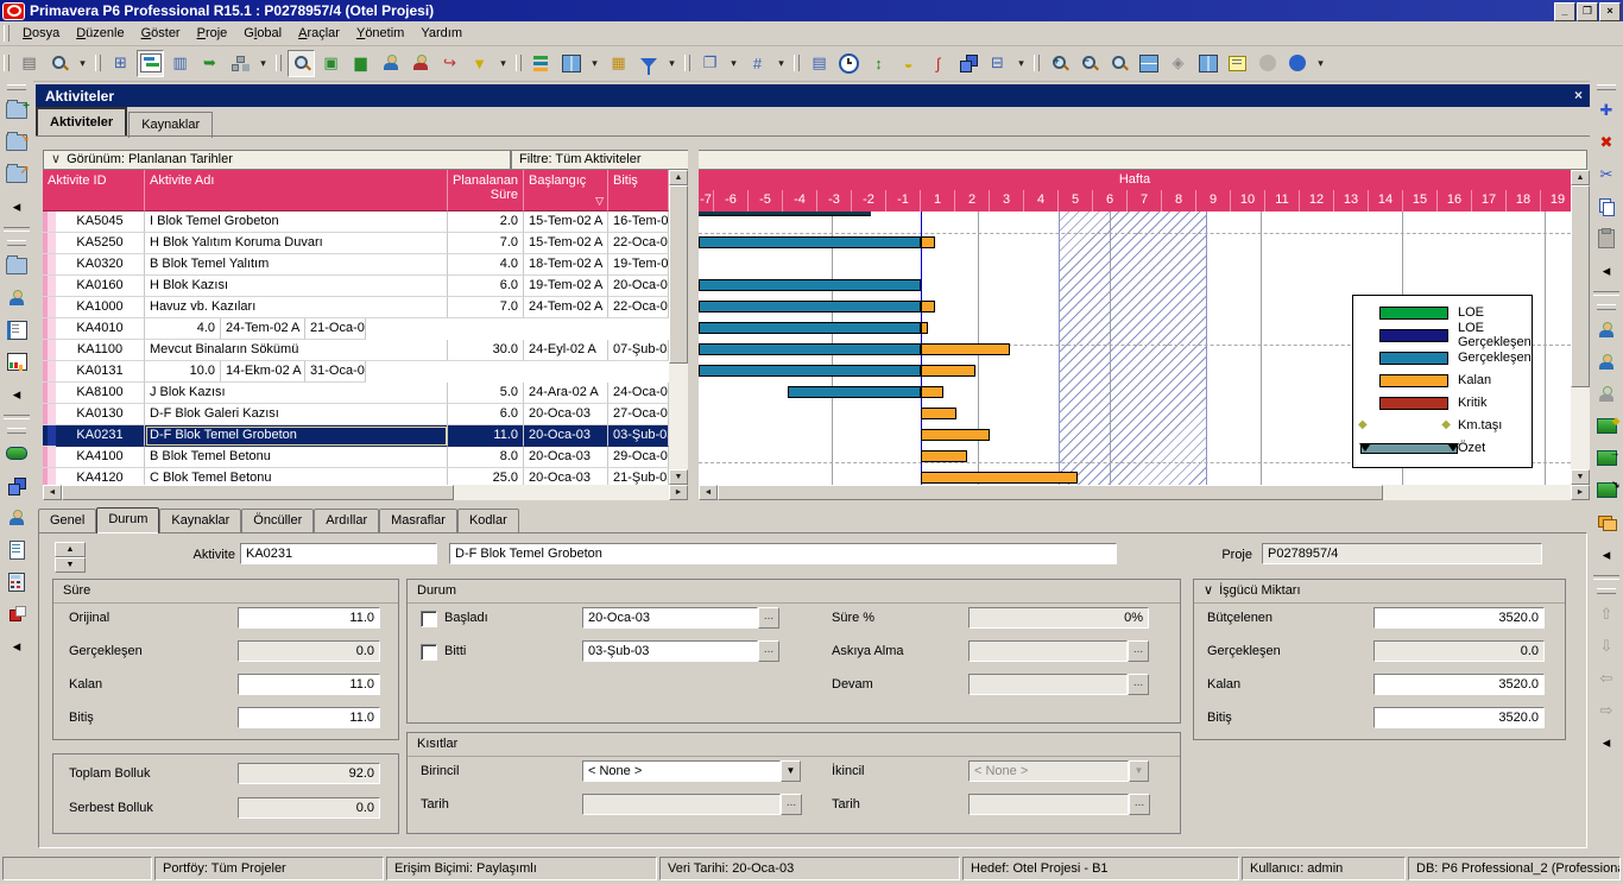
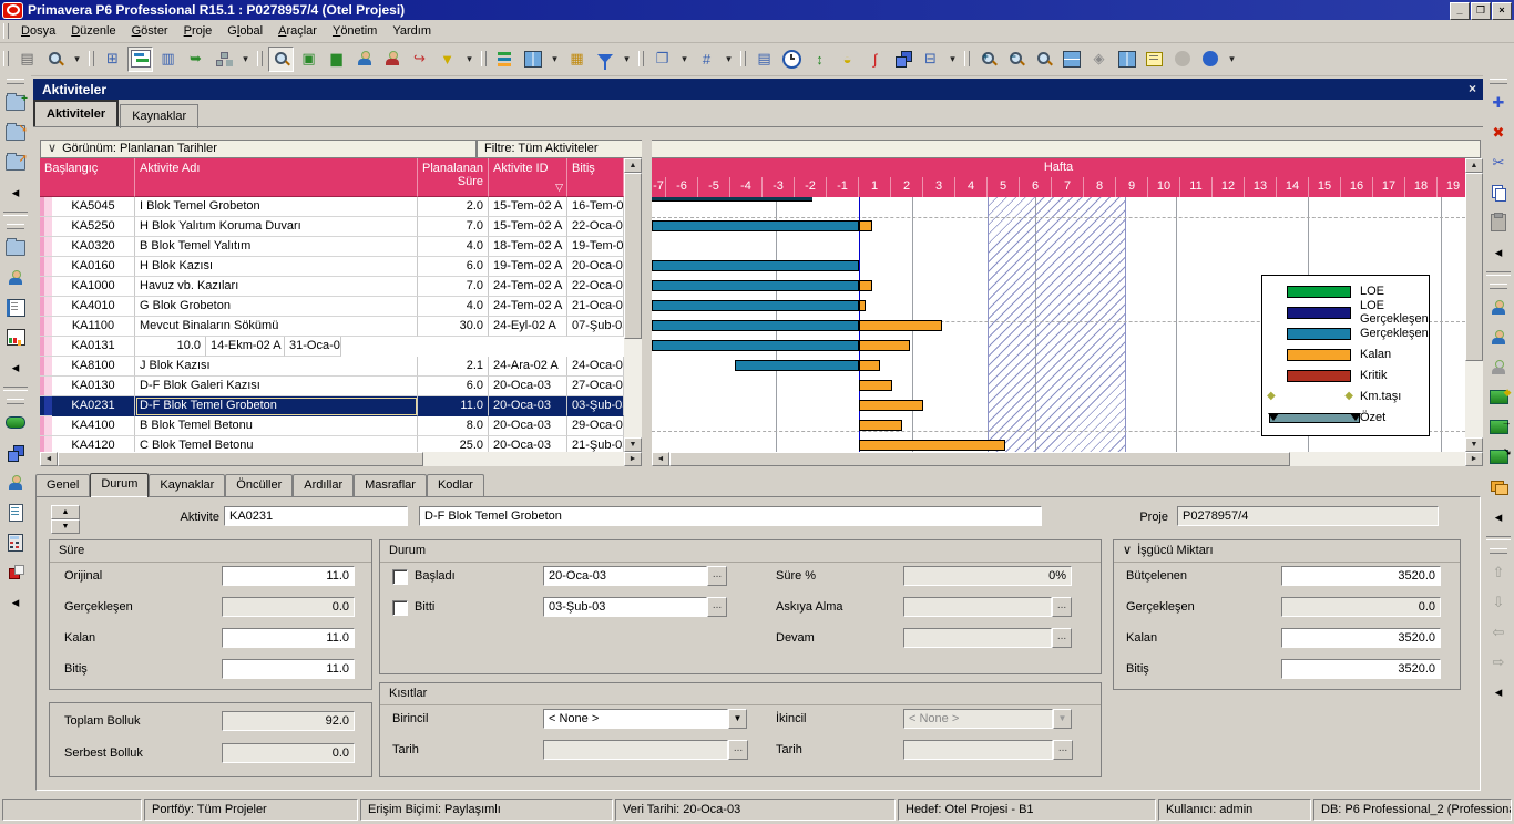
  Primavera P6 Professional R15.1 : P0278957/4 (Otel Projesi)
  _
  ❐
  ×
  Dosya
  Düzenle
  Göster
  Proje
  Global
  Araçlar
  Yönetim
  Yardım
  ▤
  ▾
  ⊞
  ▥
  ➥
  ▾
  ▣
  ▆
  ↪
  ▼
  ▾
  ▾
  ▦
  ▾
  ❐
  ▾
  #
  ▾
  ▤
  ↕
  ◒
  ∫
  ⊟
  ▾
  +
  −
  ◈
  ▾
  +
  ➘
  ➚
  ◂
  ◂
  ◂
  ✚
  ✖
  ✂
  ◂
  ◆
  →
  ↘
  ◂
  ⇧
  ⇩
  ⇦
  ⇨
  ◂
  Aktiviteler
  ×
  Aktiviteler Kaynaklar
  ∨ Görünüm: Planlanan Tarihler
  Filtre: Tüm Aktiviteler
- Aktivite ID
+ Başlangıç
  Aktivite Adı
  Planalanan
  Süre
- Başlangıç
+ Aktivite ID
  ▽
  Bitiş
  KA5045
  I Blok Temel Grobeton
  2.0
  15-Tem-02 A
  16-Tem-0
  KA5250
  H Blok Yalıtım Koruma Duvarı
  7.0
  15-Tem-02 A
  22-Oca-0
  KA0320
  B Blok Temel Yalıtım
  4.0
  18-Tem-02 A
  19-Tem-0
  KA0160
  H Blok Kazısı
  6.0
  19-Tem-02 A
  20-Oca-0
  KA1000
  Havuz vb. Kazıları
  7.0
  24-Tem-02 A
  22-Oca-0
  KA4010
+ G Blok Grobeton
  4.0
  24-Tem-02 A
  21-Oca-0
  KA1100
  Mevcut Binaların Sökümü
  30.0
  24-Eyl-02 A
  07-Şub-0
  KA0131
  10.0
  14-Ekm-02 A
  31-Oca-0
  KA8100
  J Blok Kazısı
- 5.0
+ 2.1
  24-Ara-02 A
  24-Oca-0
  KA0130
  D-F Blok Galeri Kazısı
  6.0
  20-Oca-03
  27-Oca-0
  KA0231
  D-F Blok Temel Grobeton
  11.0
  20-Oca-03
  03-Şub-0
  KA4100
  B Blok Temel Betonu
  8.0
  20-Oca-03
  29-Oca-0
  KA4120
  C Blok Temel Betonu
  25.0
  20-Oca-03
  21-Şub-0
  Hafta
  -7
  -6
  -5
  -4
  -3
  -2
  -1
  1
  2
  3
  4
  5
  6
  7
  8
  9
  10
  11
  12
  13
  14
  15
  16
  17
  18
  19
  LOE
  LOE Gerçekleşen
  Gerçekleşen
  Kalan
  Kritik
  ◆
  ◆
  Km.taşı
  Özet
  Genel Durum Kaynaklar Öncüller Ardıllar Masraflar Kodlar
  Aktivite
  KA0231
  D-F Blok Temel Grobeton
  Proje
  P0278957/4
  Süre
  Orijinal
  11.0
  Gerçekleşen
  0.0
  Kalan
  11.0
  Bitiş
  11.0
  Toplam Bolluk
  92.0
  Serbest Bolluk
  0.0
  Durum
  Başladı
  20-Oca-03
  ...
  Bitti
  03-Şub-03
  ...
  Süre %
  0%
  Askıya Alma
  ...
  Devam
  ...
  Kısıtlar
  Birincil
  < None >
  ▼
  İkincil
  < None >
  ▼
  Tarih
  ...
  Tarih
  ...
  ∨ İşgücü Miktarı
  Bütçelenen
  3520.0
  Gerçekleşen
  0.0
  Kalan
  3520.0
  Bitiş
  3520.0
  Portföy: Tüm Projeler
  Erişim Biçimi: Paylaşımlı
  Veri Tarihi: 20-Oca-03
  Hedef: Otel Projesi - B1
  Kullanıcı: admin
  DB: P6 Professional_2 (Profession
